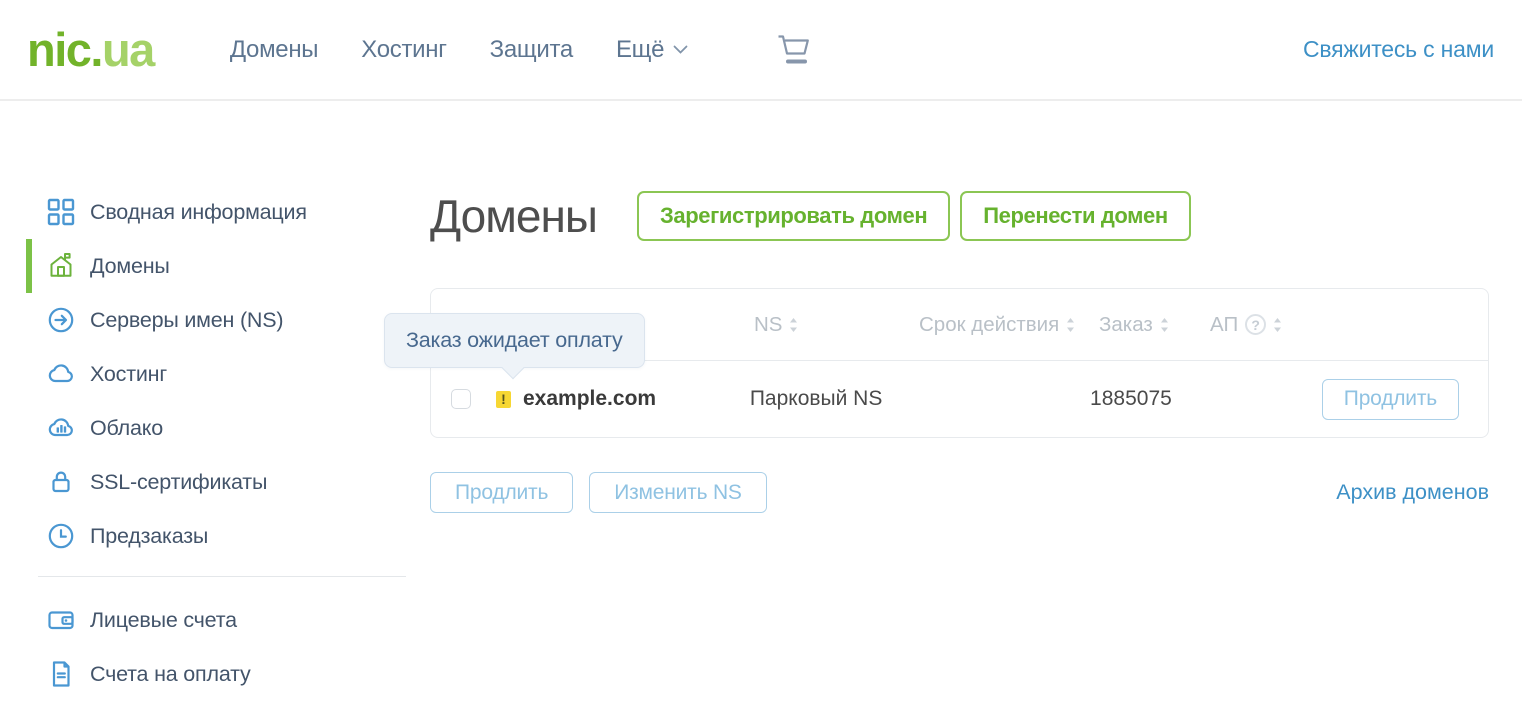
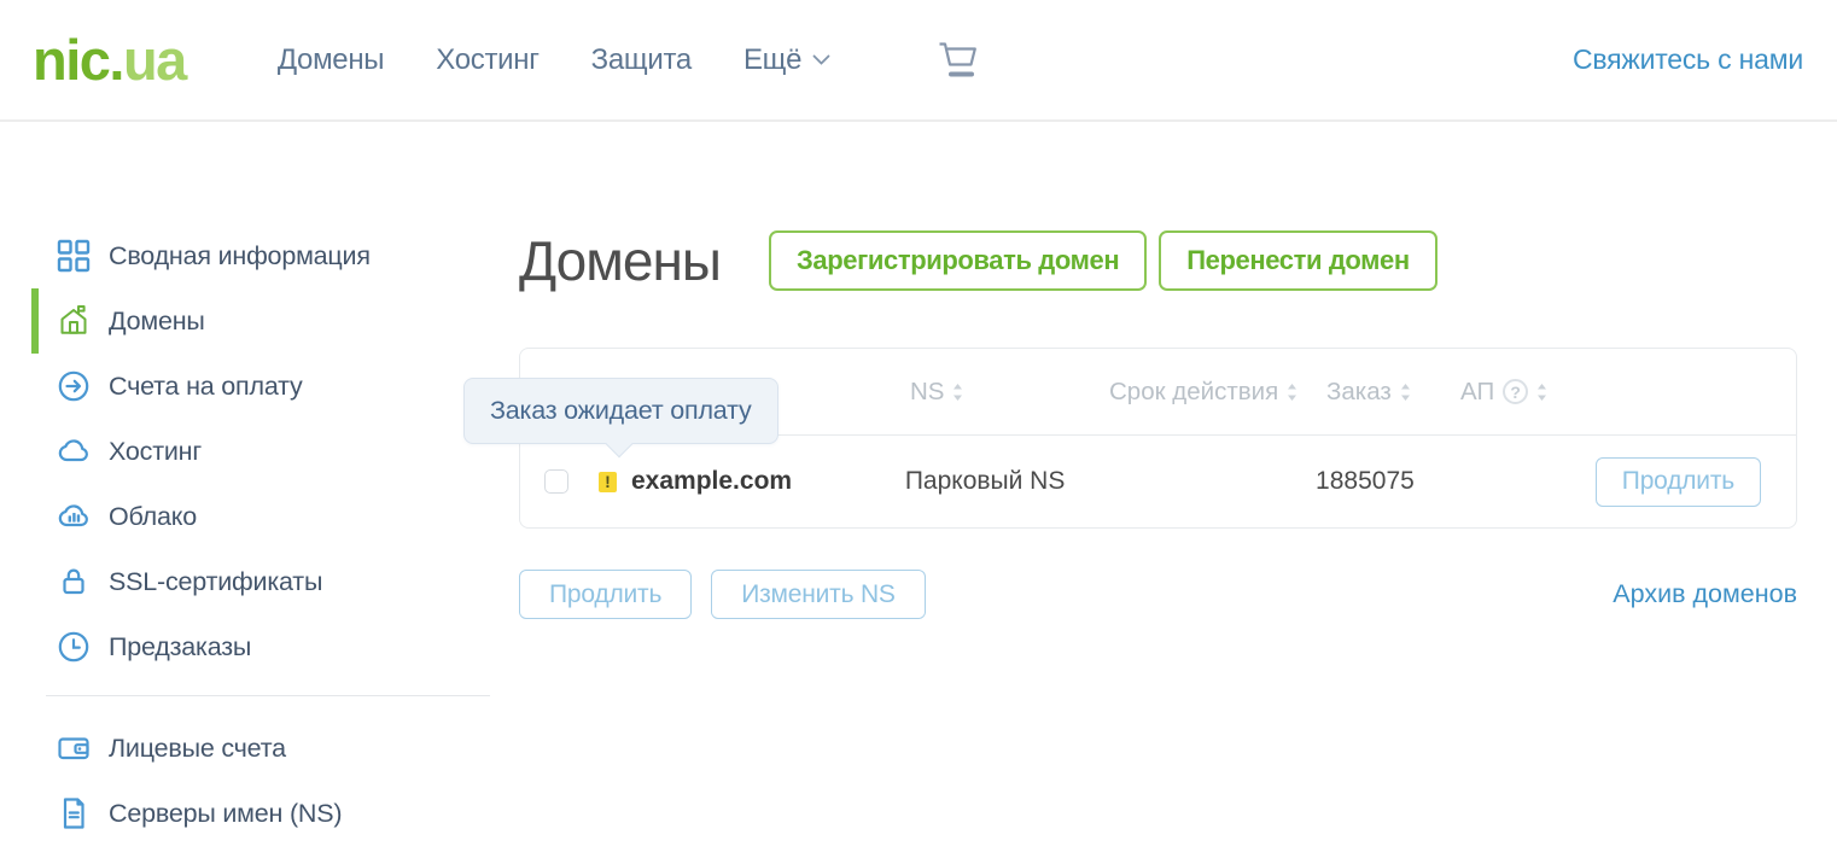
  nic.ua
  Домены
  Хостинг
  Защита
  Ещё
  Свяжитесь с нами
  Сводная информация
  Домены
- Серверы имен (NS)
+ Счета на оплату
  Хостинг
  Облако
  SSL-сертификаты
  Предзаказы
  Лицевые счета
- Счета на оплату
+ Серверы имен (NS)
  Домены
  Зарегистрировать домен
  Перенести домен
  NS
  Срок действия
  Заказ
  АП
  ?
  !
  example.com
  Парковый NS
  1885075
  Продлить
  Продлить
  Изменить NS
  Архив доменов
  Заказ ожидает оплату
